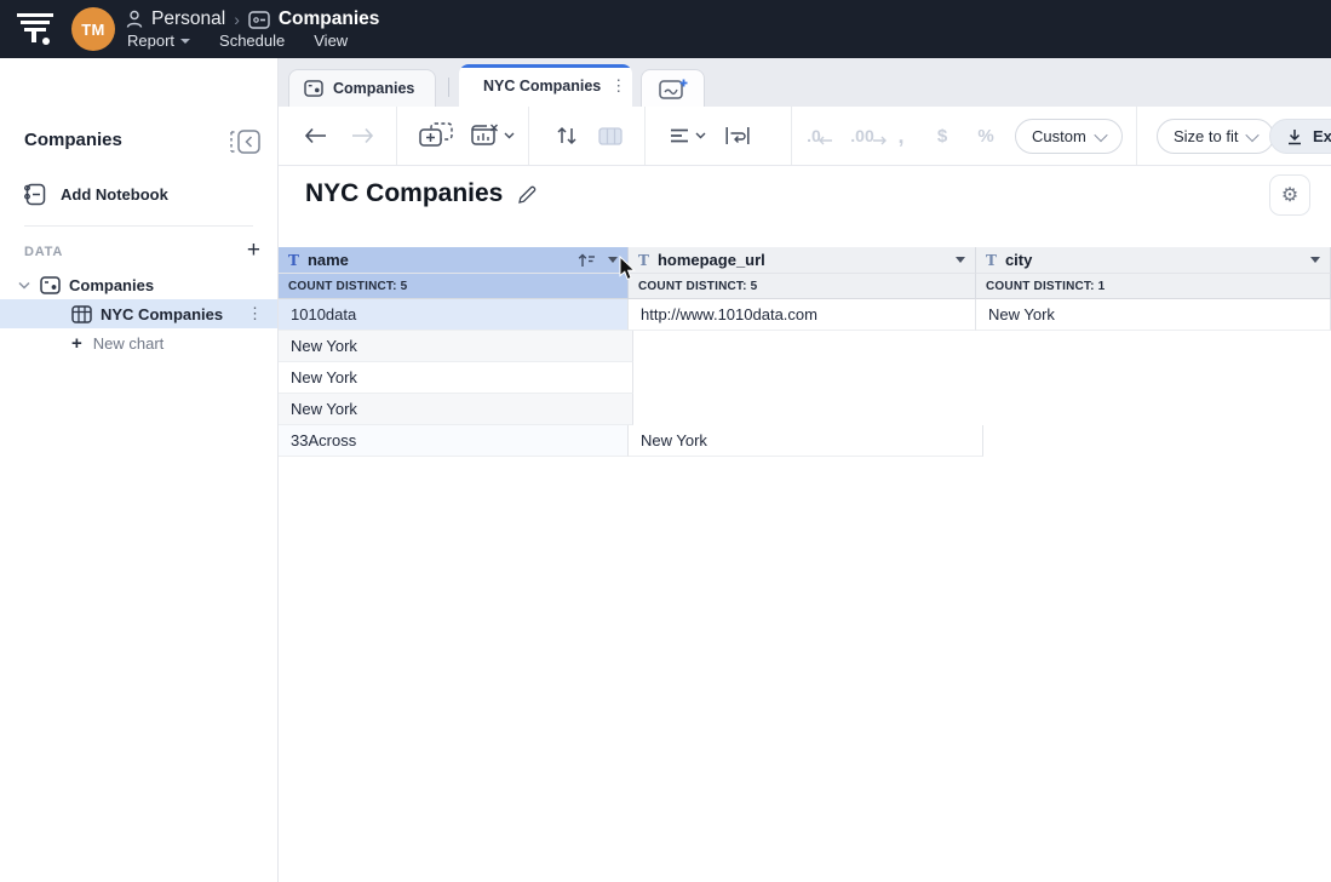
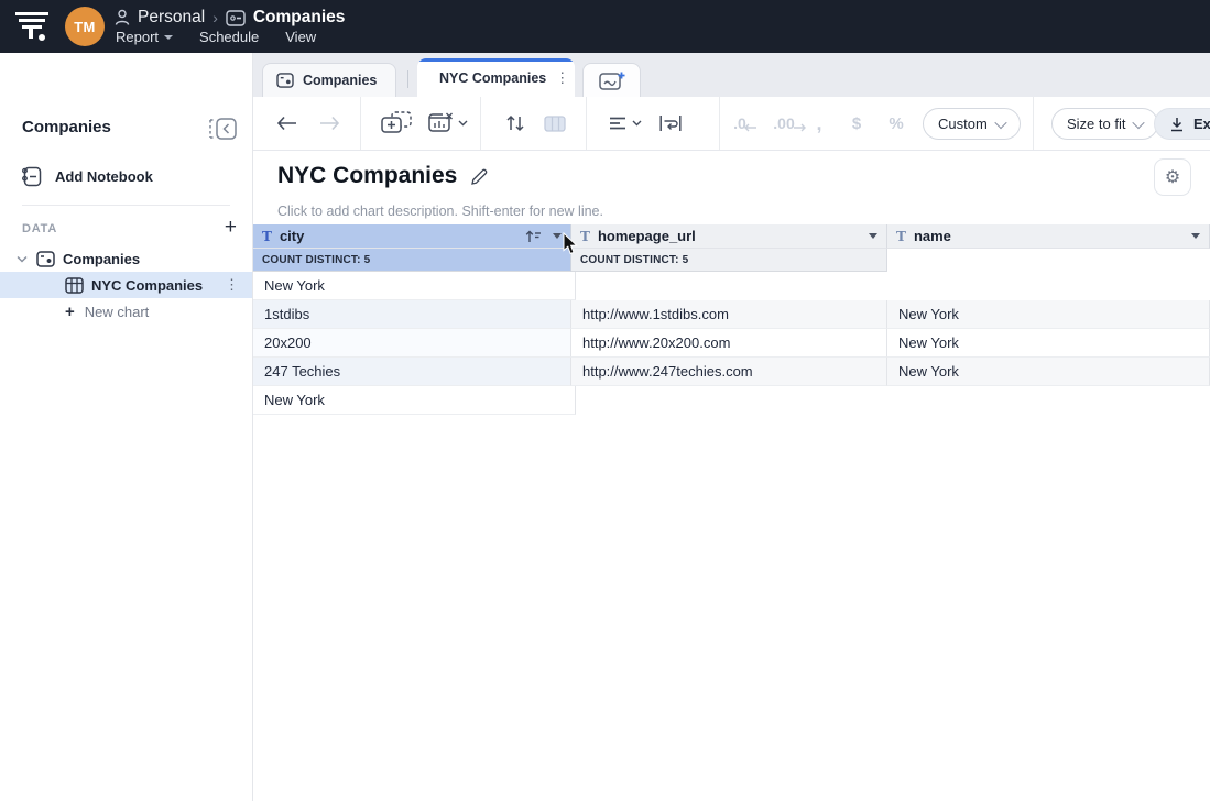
  TM
  Personal
  ›
  Companies
  Report
  Schedule
  View
  Companies
  Add Notebook
  DATA
  +
  Companies
  NYC Companies
  ⋮
  +
  New chart
  Companies
  NYC Companies
  ⋮
  .0
  .00
  ,
  $
  %
  Custom
  Size to fit
  NYC Companies
  ⚙
+ Click to add chart description. Shift-enter for new line.
  T
- name
+ city
  T
  homepage_url
  T
- city
+ name
  COUNT DISTINCT: 5
  COUNT DISTINCT: 5
- COUNT DISTINCT: 1
- 1010data
- http://www.1010data.com
  New York
+ 1stdibs
+ http://www.1stdibs.com
  New York
+ 20x200
+ http://www.20x200.com
  New York
+ 247 Techies
+ http://www.247techies.com
  New York
- 33Across
  New York
